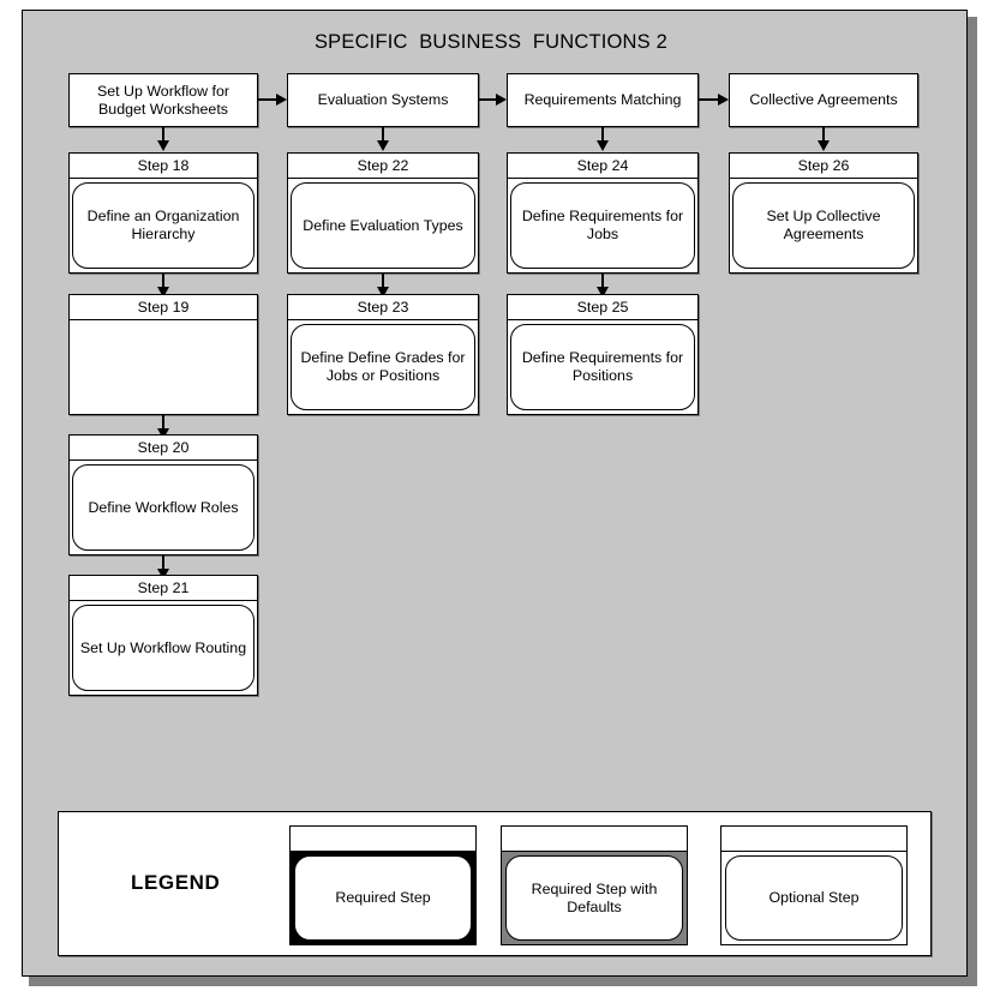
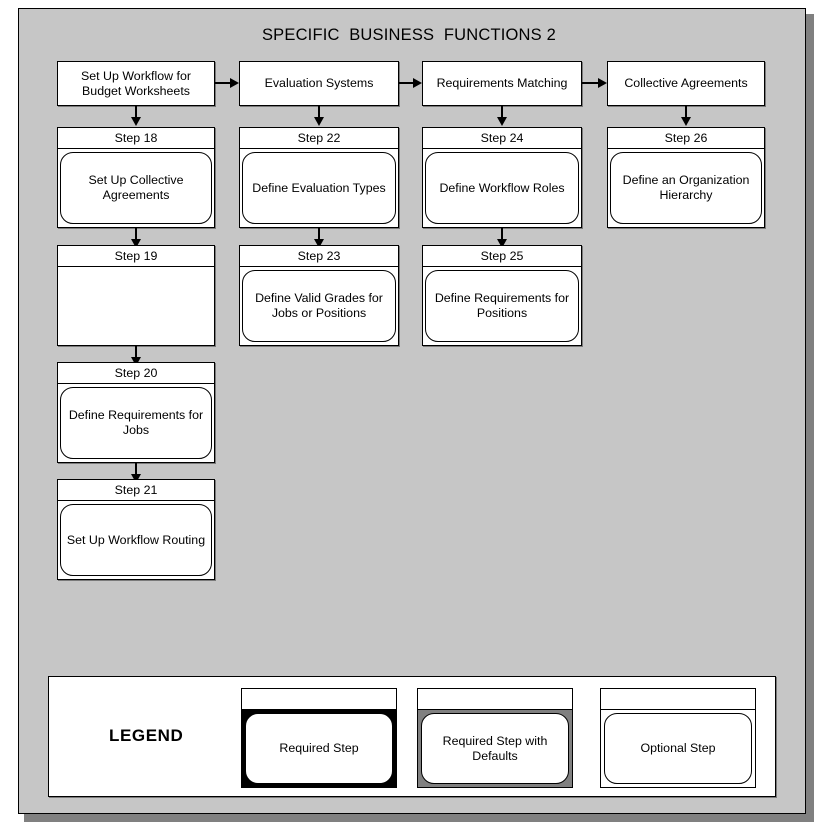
  SPECIFIC BUSINESS FUNCTIONS 2
  Set Up Workflow for Budget Worksheets
  Evaluation Systems
  Requirements Matching
  Collective Agreements
  Step 18
- Define an Organization Hierarchy
+ Set Up Collective Agreements
  Step 19
  Step 20
- Define Workflow Roles
+ Define Requirements for Jobs
  Step 21
  Set Up Workflow Routing
  Step 22
  Define Evaluation Types
  Step 23
- Define Define Grades for Jobs or Positions
+ Define Valid Grades for Jobs or Positions
  Step 24
- Define Requirements for Jobs
+ Define Workflow Roles
  Step 25
  Define Requirements for Positions
  Step 26
- Set Up Collective Agreements
+ Define an Organization Hierarchy
  LEGEND
  Required Step
  Required Step with Defaults
  Optional Step
